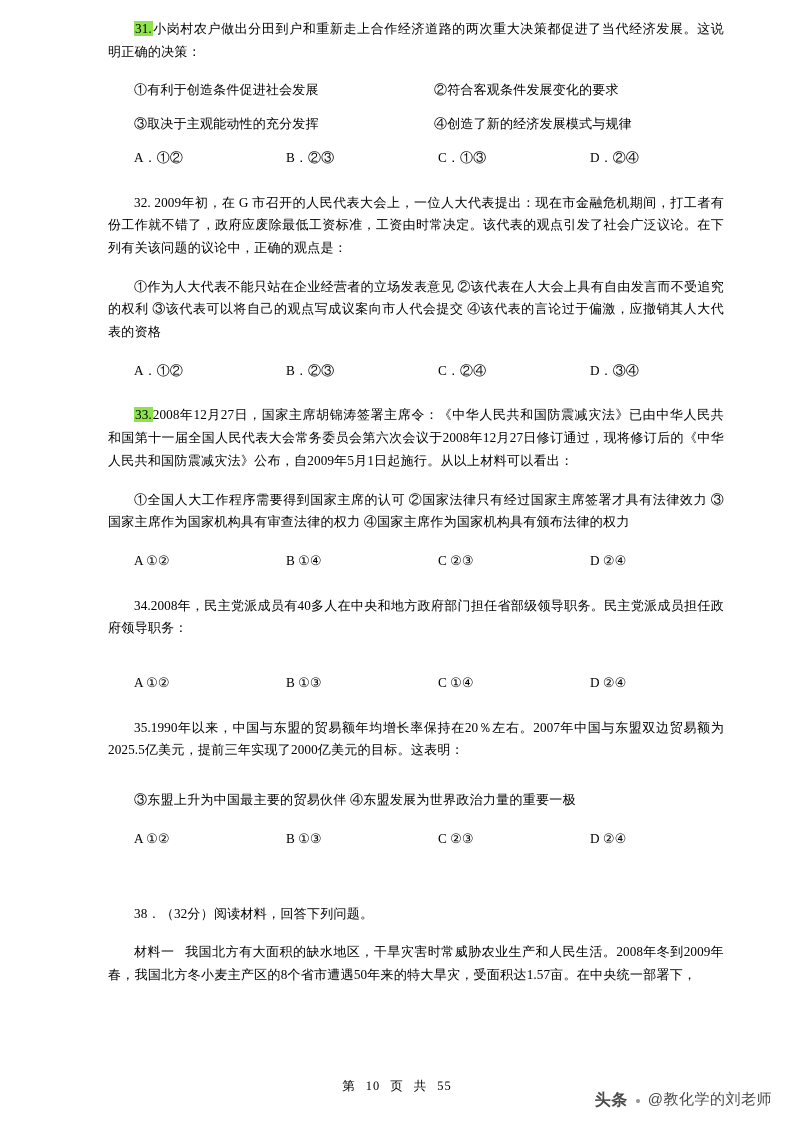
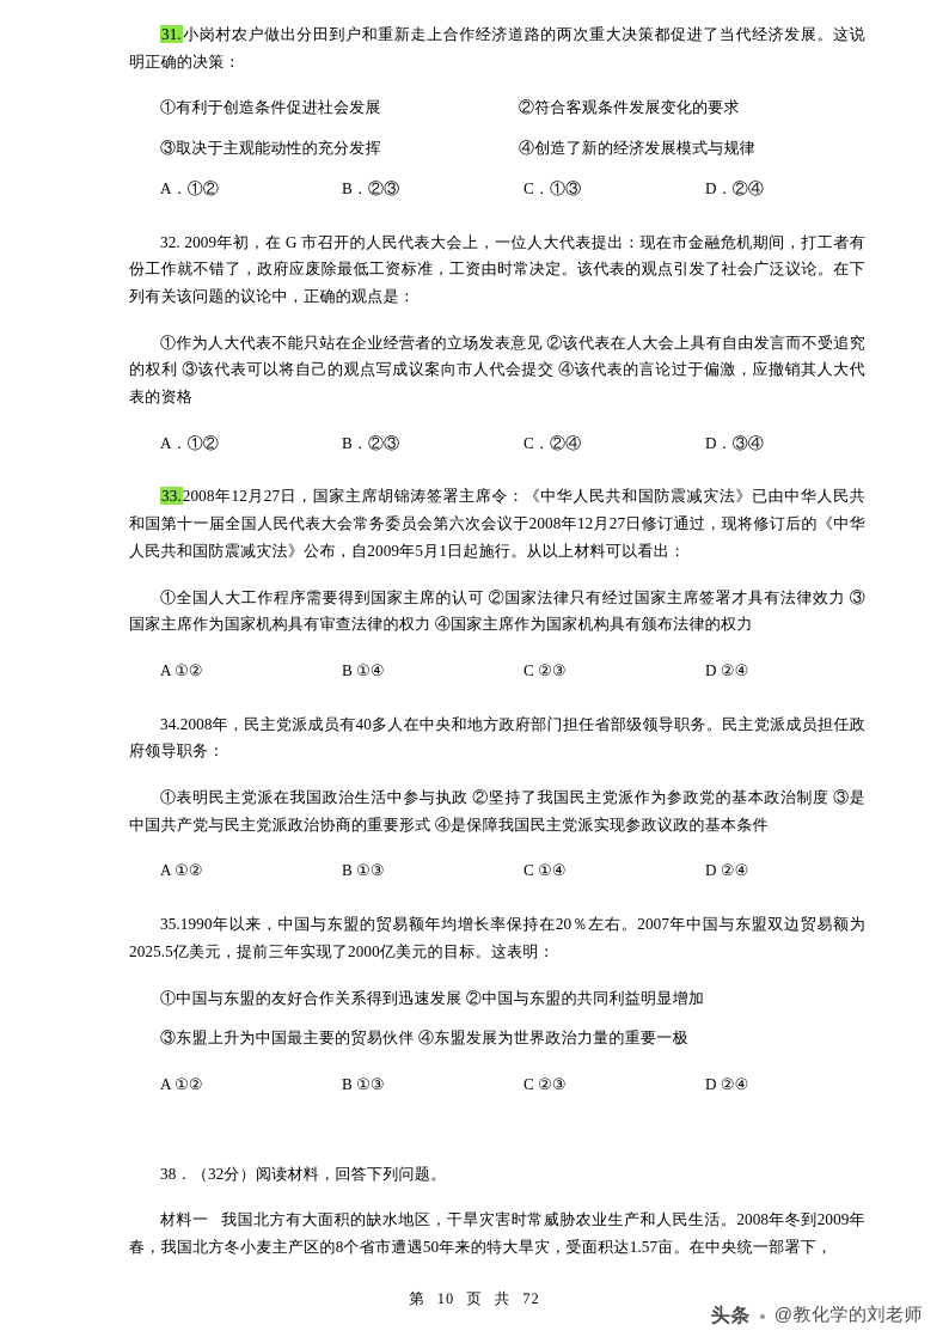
  31.小岗村农户做出分田到户和重新走上合作经济道路的两次重大决策都促进了当代经济发展。这说明正确的决策：
  ①有利于创造条件促进社会发展
  ②符合客观条件发展变化的要求
  ③取决于主观能动性的充分发挥
  ④创造了新的经济发展模式与规律
  A．①②
  B．②③
  C．①③
  D．②④
  32. 2009年初，在 G 市召开的人民代表大会上，一位人大代表提出：现在市金融危机期间，打工者有份工作就不错了，政府应废除最低工资标准，工资由时常决定。该代表的观点引发了社会广泛议论。在下列有关该问题的议论中，正确的观点是：
  ①作为人大代表不能只站在企业经营者的立场发表意见 ②该代表在人大会上具有自由发言而不受追究的权利 ③该代表可以将自己的观点写成议案向市人代会提交 ④该代表的言论过于偏激，应撤销其人大代表的资格
  A．①②
  B．②③
  C．②④
  D．③④
  33.2008年12月27日，国家主席胡锦涛签署主席令：《中华人民共和国防震减灾法》已由中华人民共和国第十一届全国人民代表大会常务委员会第六次会议于2008年12月27日修订通过，现将修订后的《中华人民共和国防震减灾法》公布，自2009年5月1日起施行。从以上材料可以看出：
  ①全国人大工作程序需要得到国家主席的认可 ②国家法律只有经过国家主席签署才具有法律效力 ③国家主席作为国家机构具有审查法律的权力 ④国家主席作为国家机构具有颁布法律的权力
  A ①②
  B ①④
  C ②③
  D ②④
  34.2008年，民主党派成员有40多人在中央和地方政府部门担任省部级领导职务。民主党派成员担任政府领导职务：
+ ①表明民主党派在我国政治生活中参与执政 ②坚持了我国民主党派作为参政党的基本政治制度 ③是中国共产党与民主党派政治协商的重要形式 ④是保障我国民主党派实现参政议政的基本条件
  A ①②
  B ①③
  C ①④
  D ②④
  35.1990年以来，中国与东盟的贸易额年均增长率保持在20％左右。2007年中国与东盟双边贸易额为2025.5亿美元，提前三年实现了2000亿美元的目标。这表明：
+ ①中国与东盟的友好合作关系得到迅速发展 ②中国与东盟的共同利益明显增加
  ③东盟上升为中国最主要的贸易伙伴 ④东盟发展为世界政治力量的重要一极
  A ①②
  B ①③
  C ②③
  D ②④
  38．（32分）阅读材料，回答下列问题。
  材料一 我国北方有大面积的缺水地区，干旱灾害时常威胁农业生产和人民生活。2008年冬到2009年春，我国北方冬小麦主产区的8个省市遭遇50年来的特大旱灾，受面积达1.57亩。在中央统一部署下，
- 第 10 页 共 55
+ 第 10 页 共 72
  头条
  @教化学的刘老师
